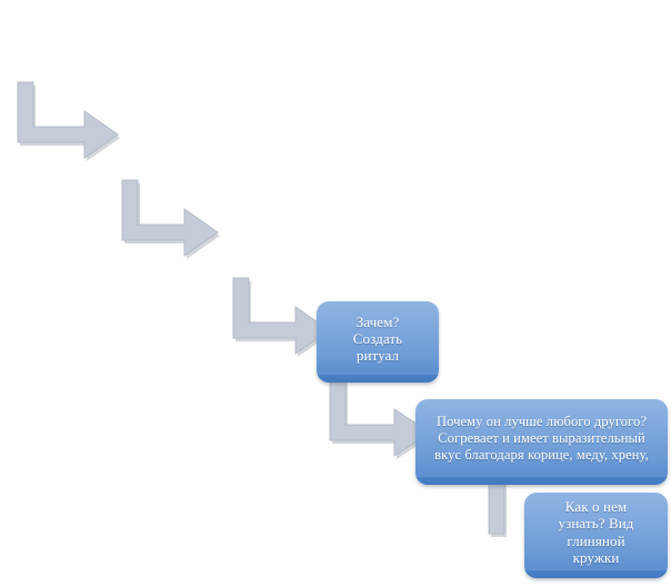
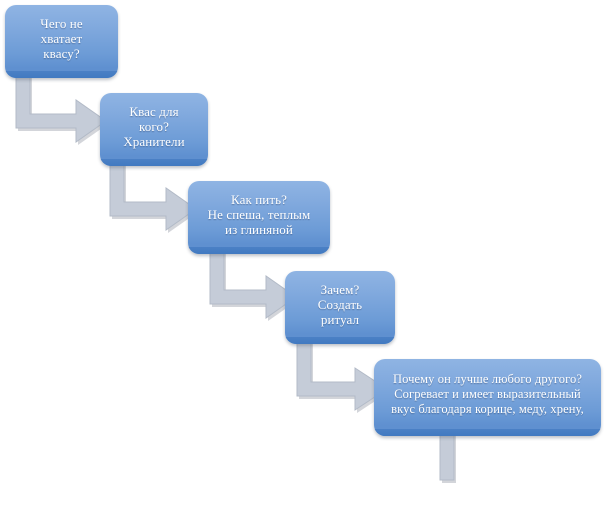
+ Чего не
+ хватает
+ квасу?
+ Квас для
+ кого?
+ Хранители
+ Как пить?
+ Не спеша, теплым
+ из глиняной
  Зачем?
  Создать
  ритуал
  Почему он лучше любого другого? Согревает и имеет выразительный вкус благодаря корице, меду, хрену,
- Как о нем
- узнать? Вид
- глиняной
- кружки
